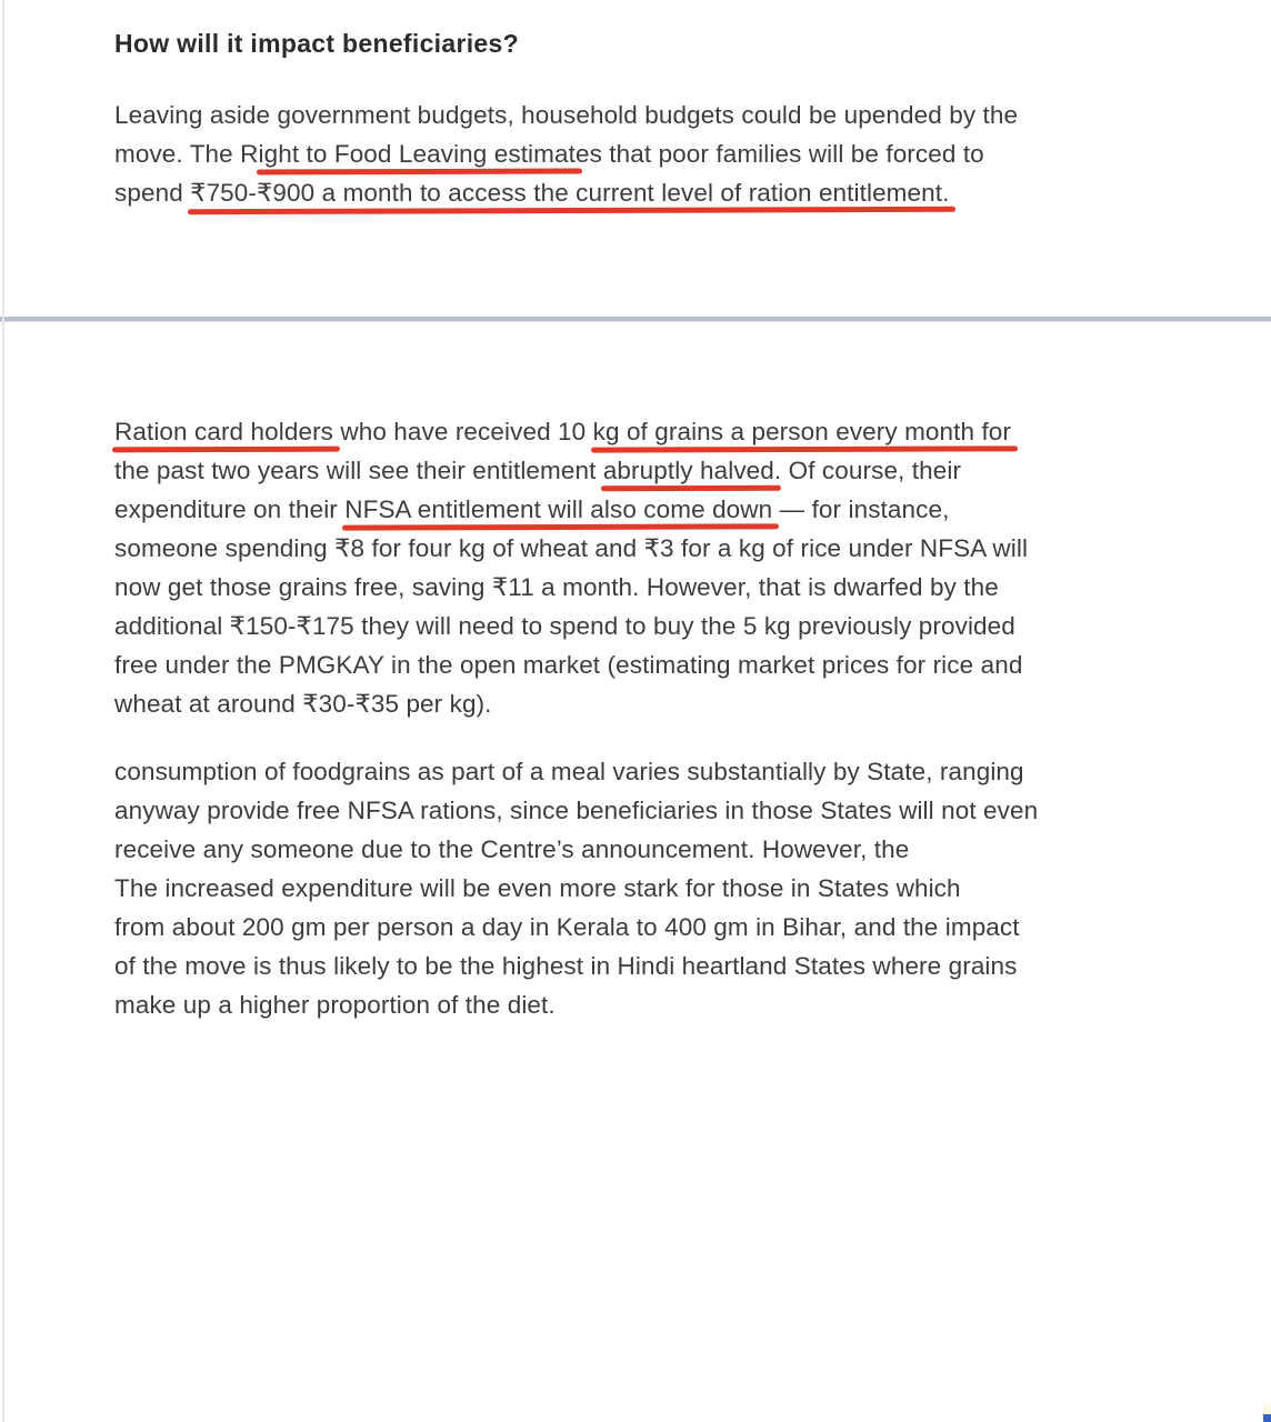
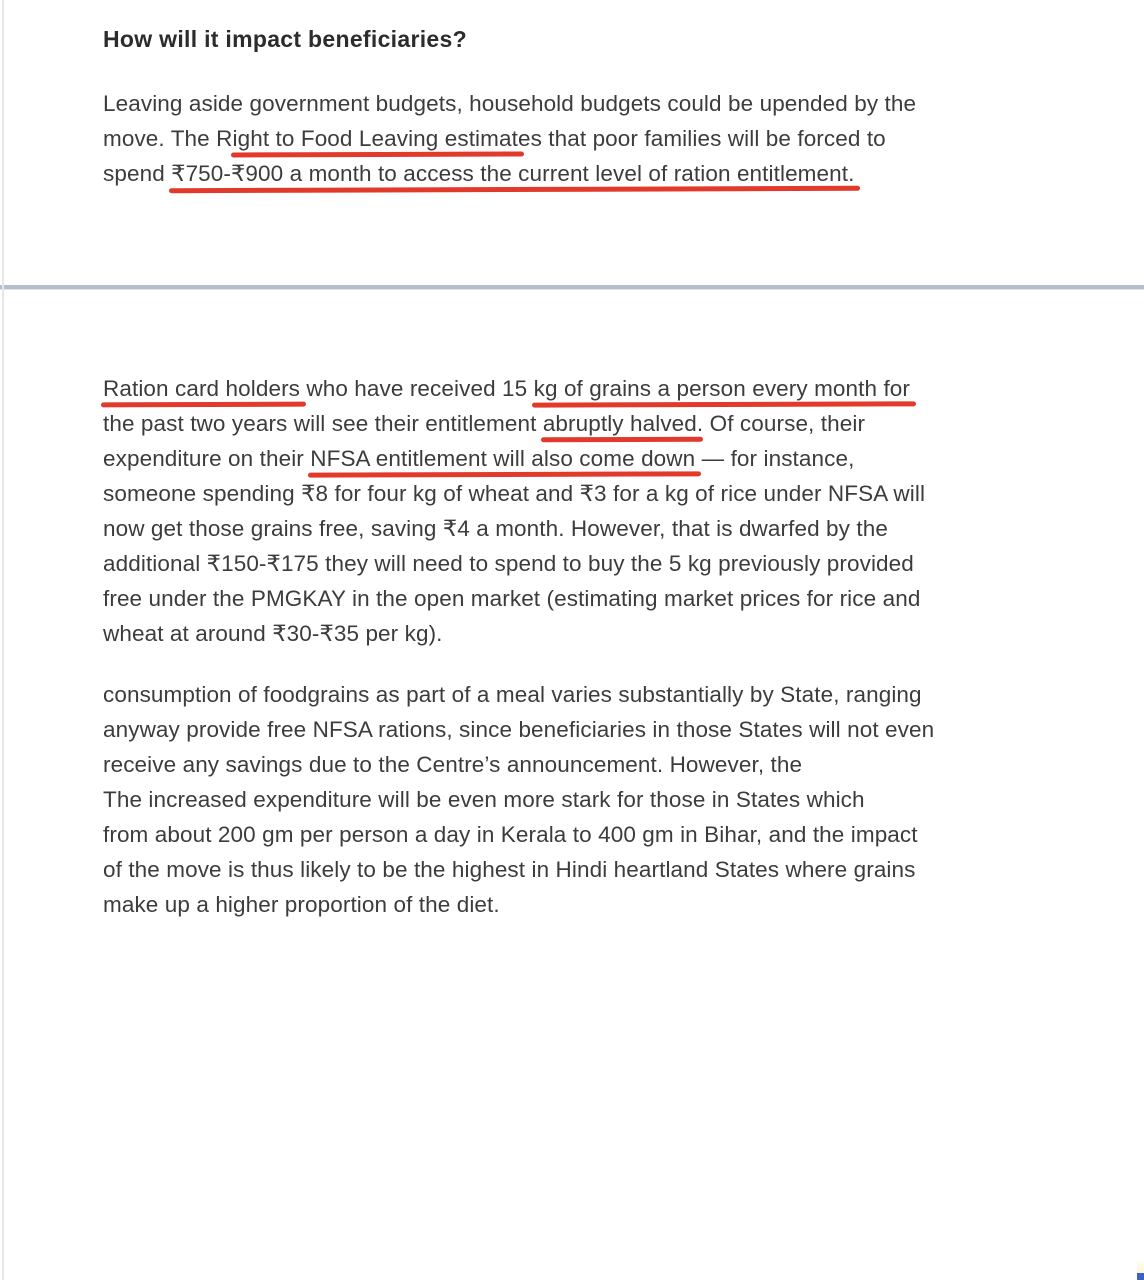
  How will it impact beneficiaries?
  Leaving aside government budgets, household budgets could be upended by the
  move. The Right to Food Leaving estimates that poor families will be forced to
  spend ₹750-₹900 a month to access the current level of ration entitlement.
- Ration card holders who have received 10 kg of grains a person every month for
+ Ration card holders who have received 15 kg of grains a person every month for
  the past two years will see their entitlement abruptly halved. Of course, their
  expenditure on their NFSA entitlement will also come down — for instance,
  someone spending ₹8 for four kg of wheat and ₹3 for a kg of rice under NFSA will
- now get those grains free, saving ₹11 a month. However, that is dwarfed by the
+ now get those grains free, saving ₹4 a month. However, that is dwarfed by the
  additional ₹150-₹175 they will need to spend to buy the 5 kg previously provided
  free under the PMGKAY in the open market (estimating market prices for rice and
  wheat at around ₹30-₹35 per kg).
  consumption of foodgrains as part of a meal varies substantially by State, ranging
  anyway provide free NFSA rations, since beneficiaries in those States will not even
- receive any someone due to the Centre’s announcement. However, the
+ receive any savings due to the Centre’s announcement. However, the
  The increased expenditure will be even more stark for those in States which
  from about 200 gm per person a day in Kerala to 400 gm in Bihar, and the impact
  of the move is thus likely to be the highest in Hindi heartland States where grains
  make up a higher proportion of the diet.
